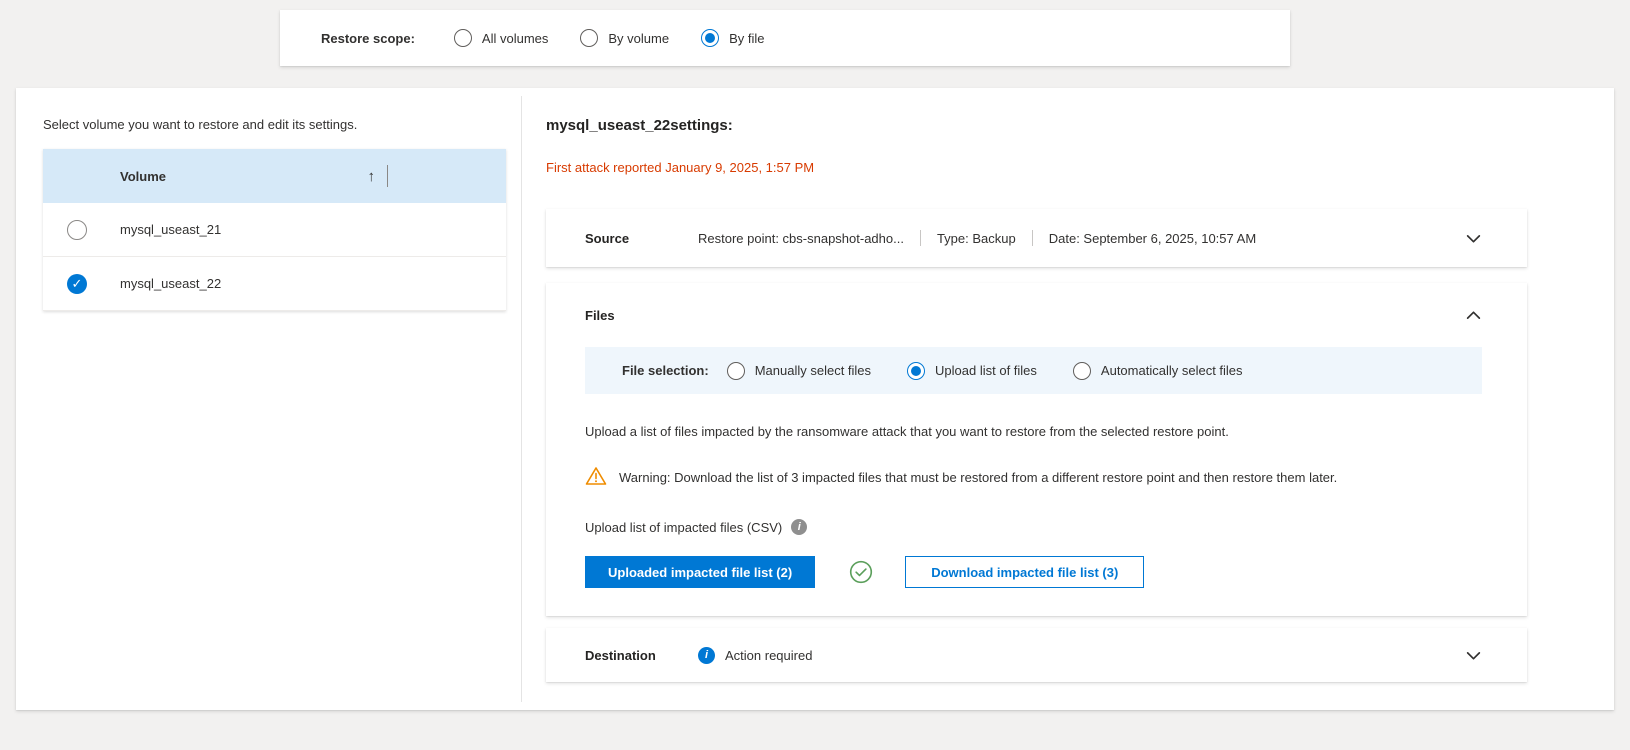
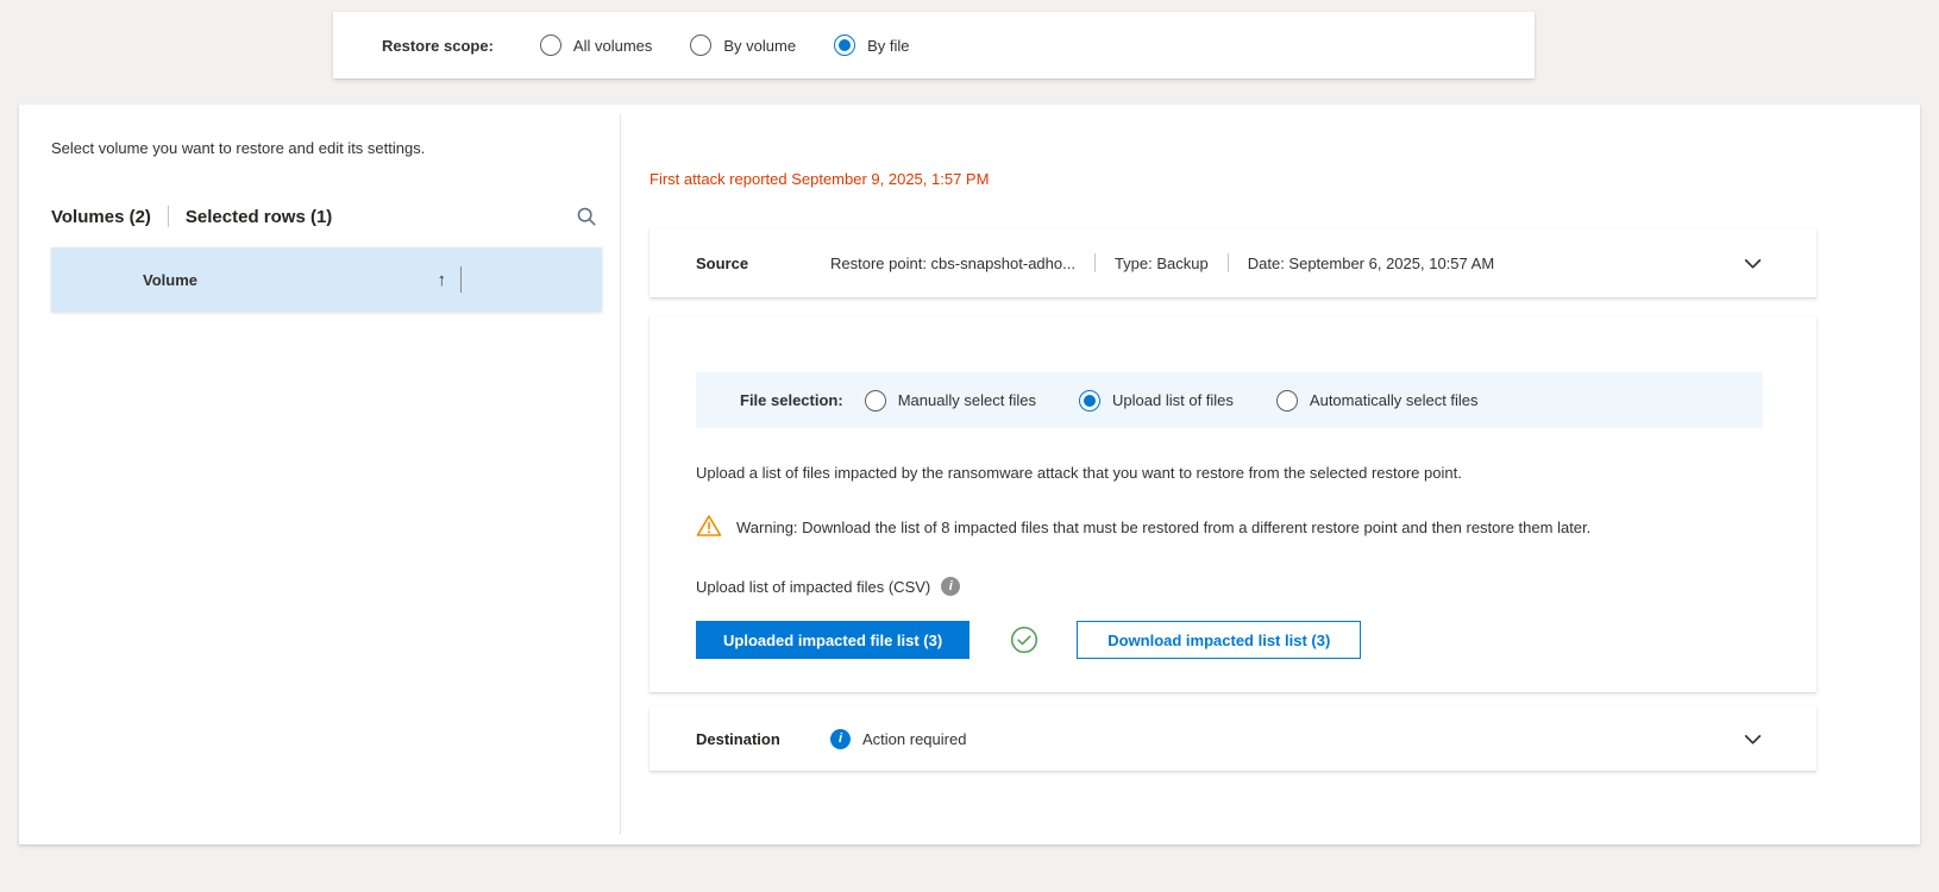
  Restore scope:
  All volumes
  By volume
  By file
  Select volume you want to restore and edit its settings.
+ Volumes (2)
+ Selected rows (1)
  Volume
- mysql_useast_21
- mysql_useast_22
- mysql_useast_22settings:
- First attack reported January 9, 2025, 1:57 PM
+ First attack reported September 9, 2025, 1:57 PM
  Source
  Restore point: cbs-snapshot-adho...
  Type: Backup
  Date: September 6, 2025, 10:57 AM
- Files
  File selection:
  Manually select files
  Upload list of files
  Automatically select files
  Upload a list of files impacted by the ransomware attack that you want to restore from the selected restore point.
- Warning: Download the list of 3 impacted files that must be restored from a different restore point and then restore them later.
+ Warning: Download the list of 8 impacted files that must be restored from a different restore point and then restore them later.
  Upload list of impacted files (CSV)
- Uploaded impacted file list (2)
+ Uploaded impacted file list (3)
- Download impacted file list (3)
+ Download impacted list list (3)
  Destination
  Action required
